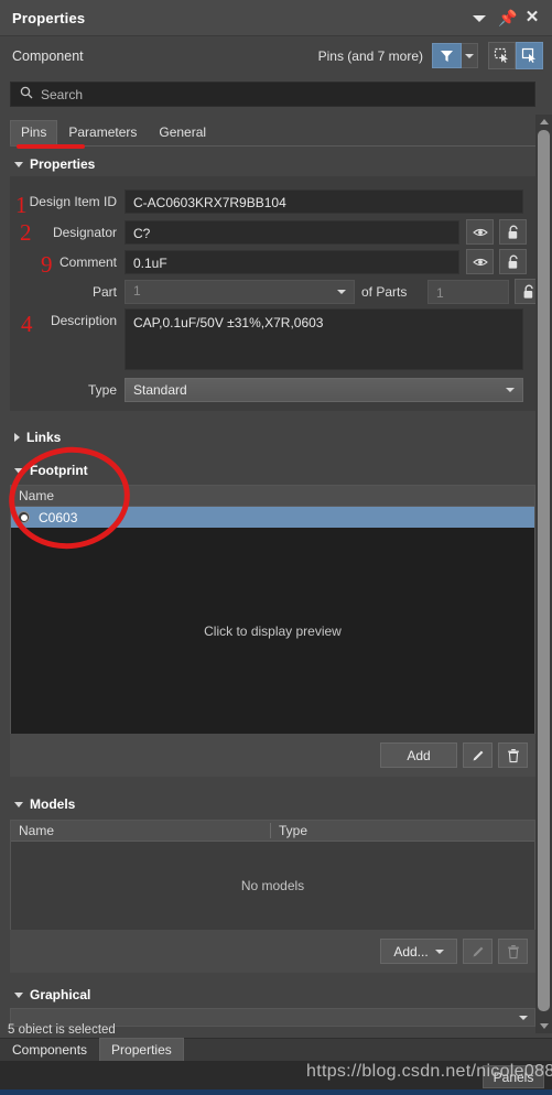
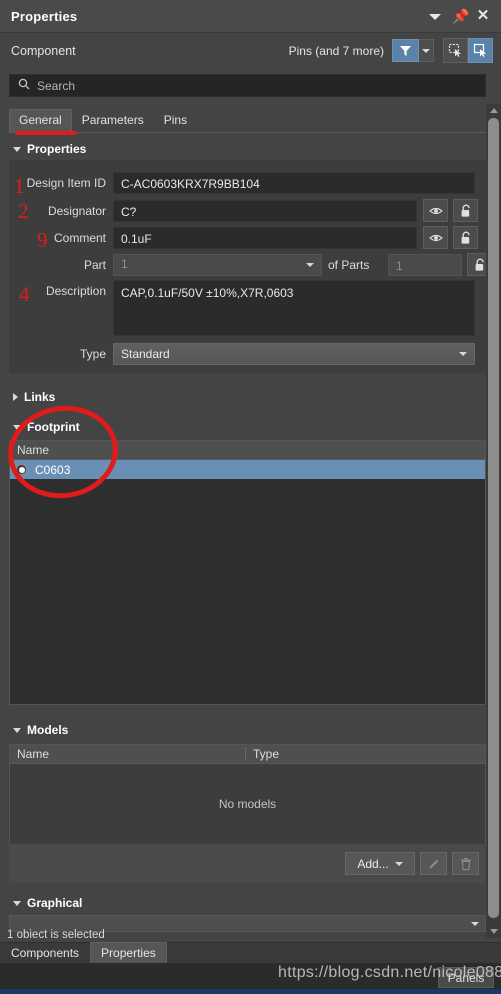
  Properties
  📌
  ✕
  Component
  Pins (and 7 more)
  Search
- Pins
+ General
  Parameters
- General
+ Pins
  Properties
  Design Item ID
  C-AC0603KRX7R9BB104
  Designator
  C?
  Comment
  0.1uF
  Part
  1
  of Parts
  1
  Description
- CAP,0.1uF/50V ±31%,X7R,0603
+ CAP,0.1uF/50V ±10%,X7R,0603
  Type
  Standard
  Links
  Footprint
  Name
  C0603
- Click to display preview
- Add
  Models
  Name
  Type
  No models
  Add...
  Graphical
- 5 obiect is selected
+ 1 obiect is selected
  Components
  Properties
  Panels
  https://blog.csdn.net/nicole088
  1
  2
  9
  4
